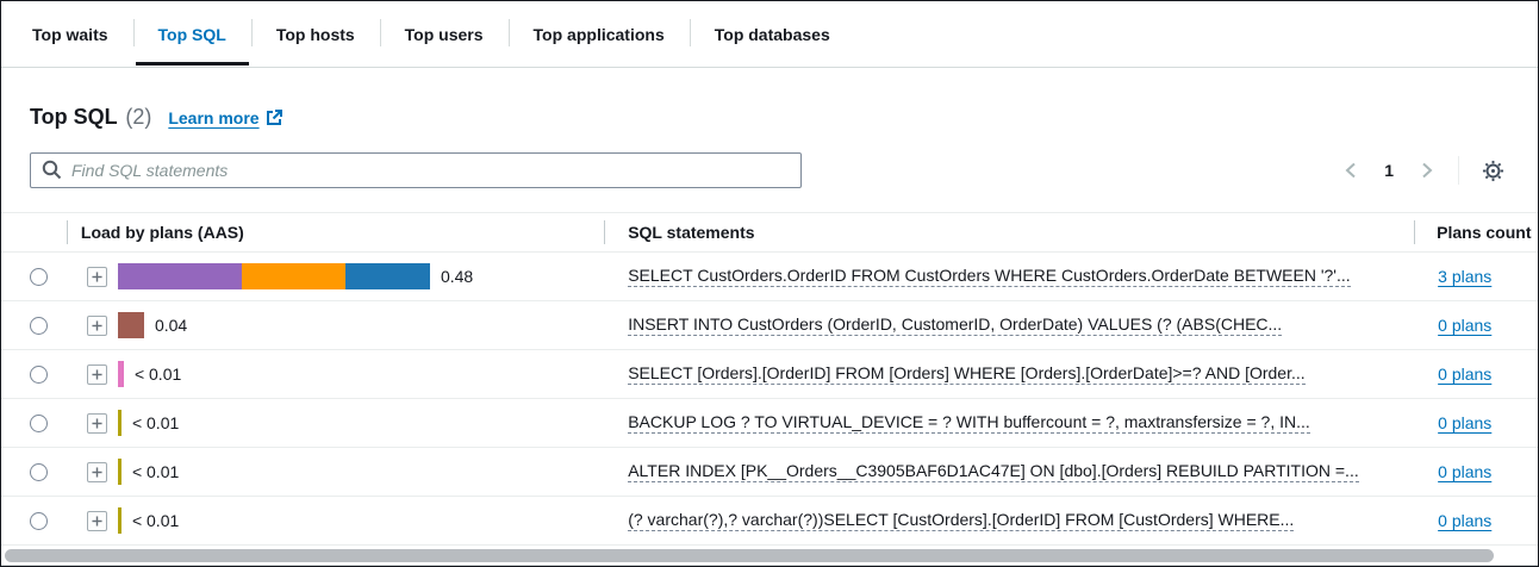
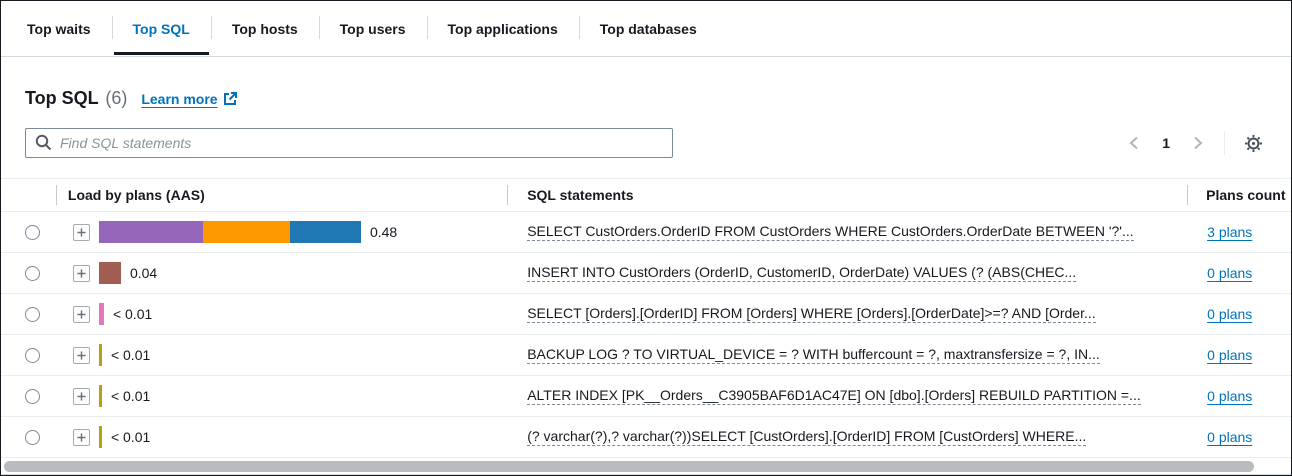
  Top waits
  Top SQL
  Top hosts
  Top users
  Top applications
  Top databases
- Top SQL (2)
+ Top SQL (6)
  Learn more
  Find SQL statements
  1
  Load by plans (AAS)
  SQL statements
  Plans count
  0.48
  SELECT CustOrders.OrderID FROM CustOrders WHERE CustOrders.OrderDate BETWEEN '?'...
  3 plans
  0.04
  INSERT INTO CustOrders (OrderID, CustomerID, OrderDate) VALUES (? (ABS(CHEC...
  0 plans
  < 0.01
  SELECT [Orders].[OrderID] FROM [Orders] WHERE [Orders].[OrderDate]>=? AND [Order...
  0 plans
  < 0.01
  BACKUP LOG ? TO VIRTUAL_DEVICE = ? WITH buffercount = ?, maxtransfersize = ?, IN...
  0 plans
  < 0.01
  ALTER INDEX [PK__Orders__C3905BAF6D1AC47E] ON [dbo].[Orders] REBUILD PARTITION =...
  0 plans
  < 0.01
  (? varchar(?),? varchar(?))SELECT [CustOrders].[OrderID] FROM [CustOrders] WHERE...
  0 plans
